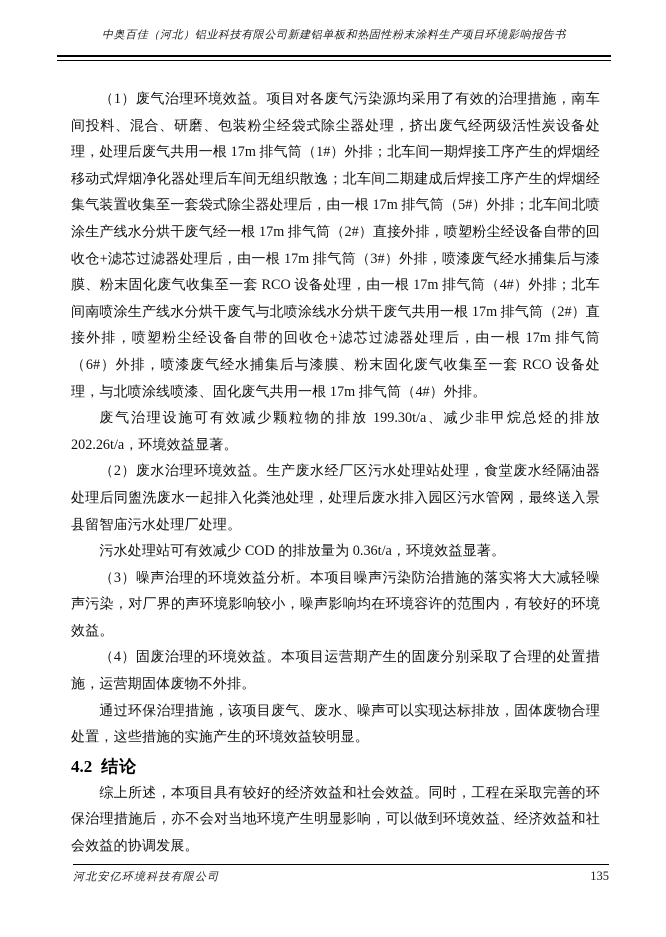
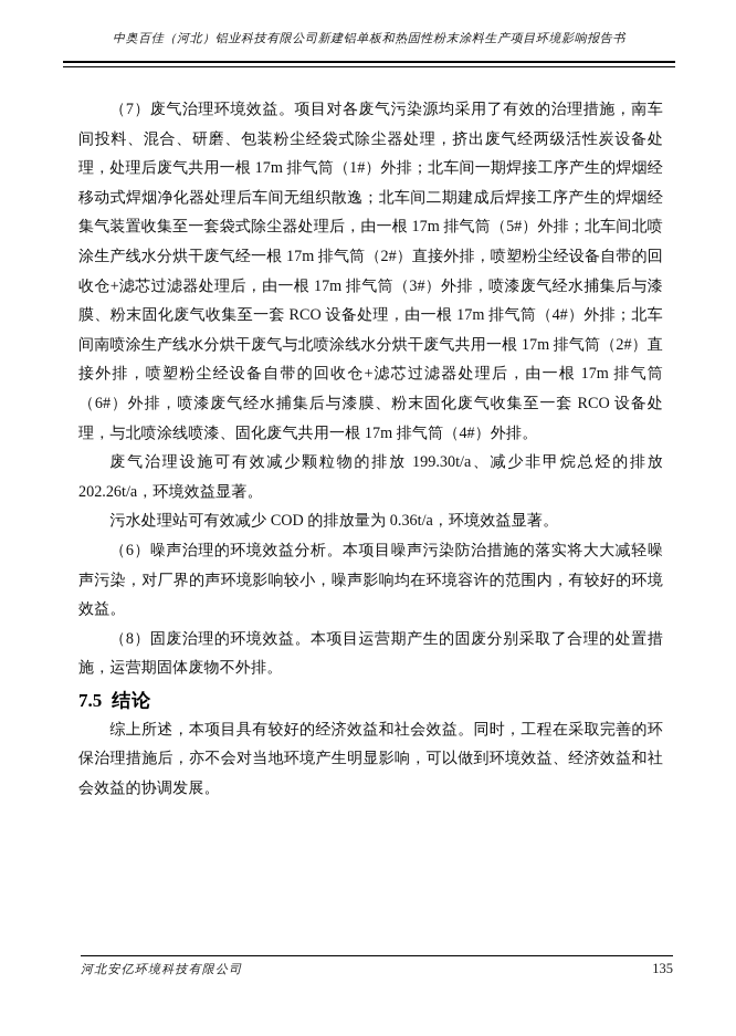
  中奥百佳（河北）铝业科技有限公司新建铝单板和热固性粉末涂料生产项目环境影响报告书
- （1）废气治理环境效益。项目对各废气污染源均采用了有效的治理措施，南车间投料、混合、研磨、包装粉尘经袋式除尘器处理，挤出废气经两级活性炭设备处理，处理后废气共用一根 17m 排气筒（1#）外排；北车间一期焊接工序产生的焊烟经移动式焊烟净化器处理后车间无组织散逸；北车间二期建成后焊接工序产生的焊烟经集气装置收集至一套袋式除尘器处理后，由一根 17m 排气筒（5#）外排；北车间北喷涂生产线水分烘干废气经一根 17m 排气筒（2#）直接外排，喷塑粉尘经设备自带的回收仓+滤芯过滤器处理后，由一根 17m 排气筒（3#）外排，喷漆废气经水捕集后与漆膜、粉末固化废气收集至一套 RCO 设备处理，由一根 17m 排气筒（4#）外排；北车间南喷涂生产线水分烘干废气与北喷涂线水分烘干废气共用一根 17m 排气筒（2#）直接外排，喷塑粉尘经设备自带的回收仓+滤芯过滤器处理后，由一根 17m 排气筒（6#）外排，喷漆废气经水捕集后与漆膜、粉末固化废气收集至一套 RCO 设备处理，与北喷涂线喷漆、固化废气共用一根 17m 排气筒（4#）外排。
+ （7）废气治理环境效益。项目对各废气污染源均采用了有效的治理措施，南车间投料、混合、研磨、包装粉尘经袋式除尘器处理，挤出废气经两级活性炭设备处理，处理后废气共用一根 17m 排气筒（1#）外排；北车间一期焊接工序产生的焊烟经移动式焊烟净化器处理后车间无组织散逸；北车间二期建成后焊接工序产生的焊烟经集气装置收集至一套袋式除尘器处理后，由一根 17m 排气筒（5#）外排；北车间北喷涂生产线水分烘干废气经一根 17m 排气筒（2#）直接外排，喷塑粉尘经设备自带的回收仓+滤芯过滤器处理后，由一根 17m 排气筒（3#）外排，喷漆废气经水捕集后与漆膜、粉末固化废气收集至一套 RCO 设备处理，由一根 17m 排气筒（4#）外排；北车间南喷涂生产线水分烘干废气与北喷涂线水分烘干废气共用一根 17m 排气筒（2#）直接外排，喷塑粉尘经设备自带的回收仓+滤芯过滤器处理后，由一根 17m 排气筒（6#）外排，喷漆废气经水捕集后与漆膜、粉末固化废气收集至一套 RCO 设备处理，与北喷涂线喷漆、固化废气共用一根 17m 排气筒（4#）外排。
  废气治理设施可有效减少颗粒物的排放 199.30t/a、减少非甲烷总烃的排放 202.26t/a，环境效益显著。
- （2）废水治理环境效益。生产废水经厂区污水处理站处理，食堂废水经隔油器处理后同盥洗废水一起排入化粪池处理，处理后废水排入园区污水管网，最终送入景县留智庙污水处理厂处理。
  污水处理站可有效减少 COD 的排放量为 0.36t/a，环境效益显著。
- （3）噪声治理的环境效益分析。本项目噪声污染防治措施的落实将大大减轻噪声污染，对厂界的声环境影响较小，噪声影响均在环境容许的范围内，有较好的环境效益。
+ （6）噪声治理的环境效益分析。本项目噪声污染防治措施的落实将大大减轻噪声污染，对厂界的声环境影响较小，噪声影响均在环境容许的范围内，有较好的环境效益。
- （4）固废治理的环境效益。本项目运营期产生的固废分别采取了合理的处置措施，运营期固体废物不外排。
+ （8）固废治理的环境效益。本项目运营期产生的固废分别采取了合理的处置措施，运营期固体废物不外排。
- 通过环保治理措施，该项目废气、废水、噪声可以实现达标排放，固体废物合理处置，这些措施的实施产生的环境效益较明显。
- 4.2 结论
+ 7.5 结论
  综上所述，本项目具有较好的经济效益和社会效益。同时，工程在采取完善的环保治理措施后，亦不会对当地环境产生明显影响，可以做到环境效益、经济效益和社会效益的协调发展。
  河北安亿环境科技有限公司
  135
